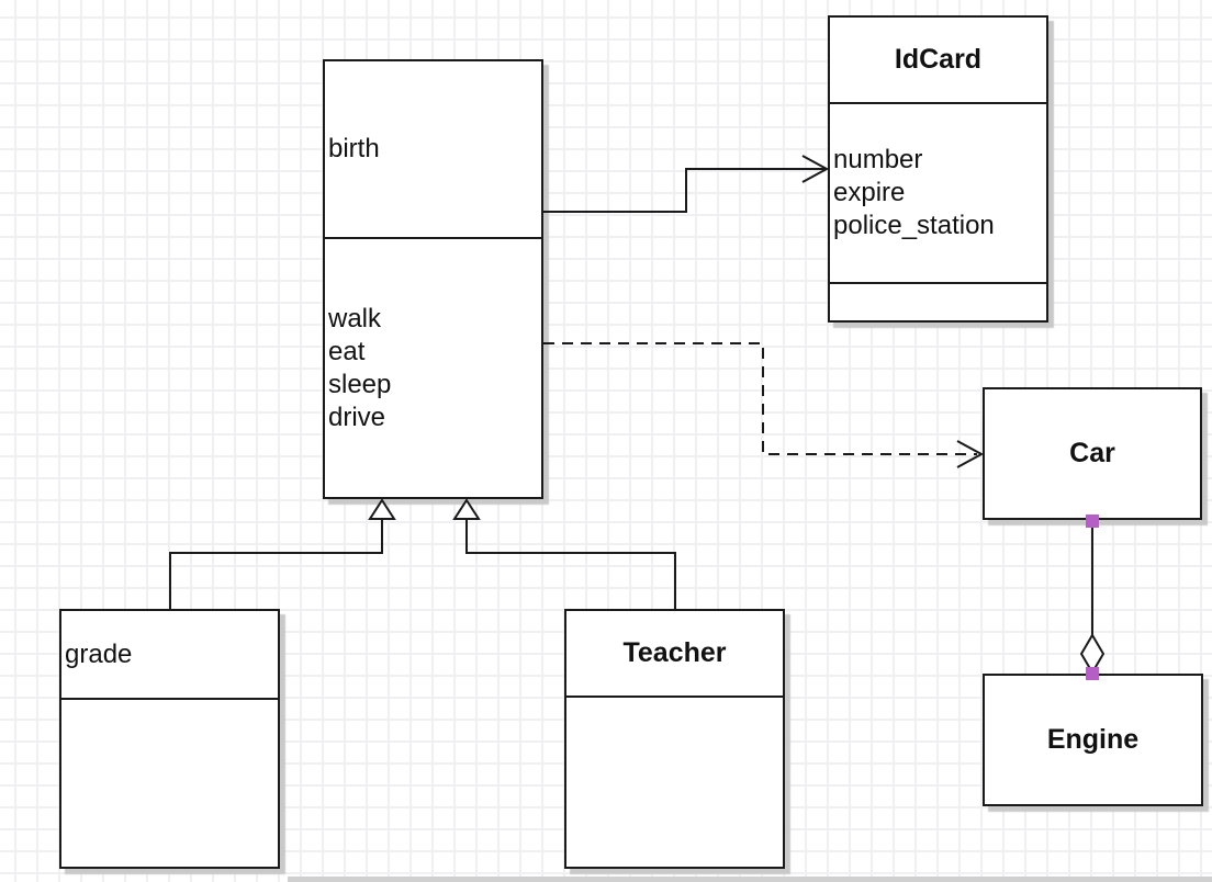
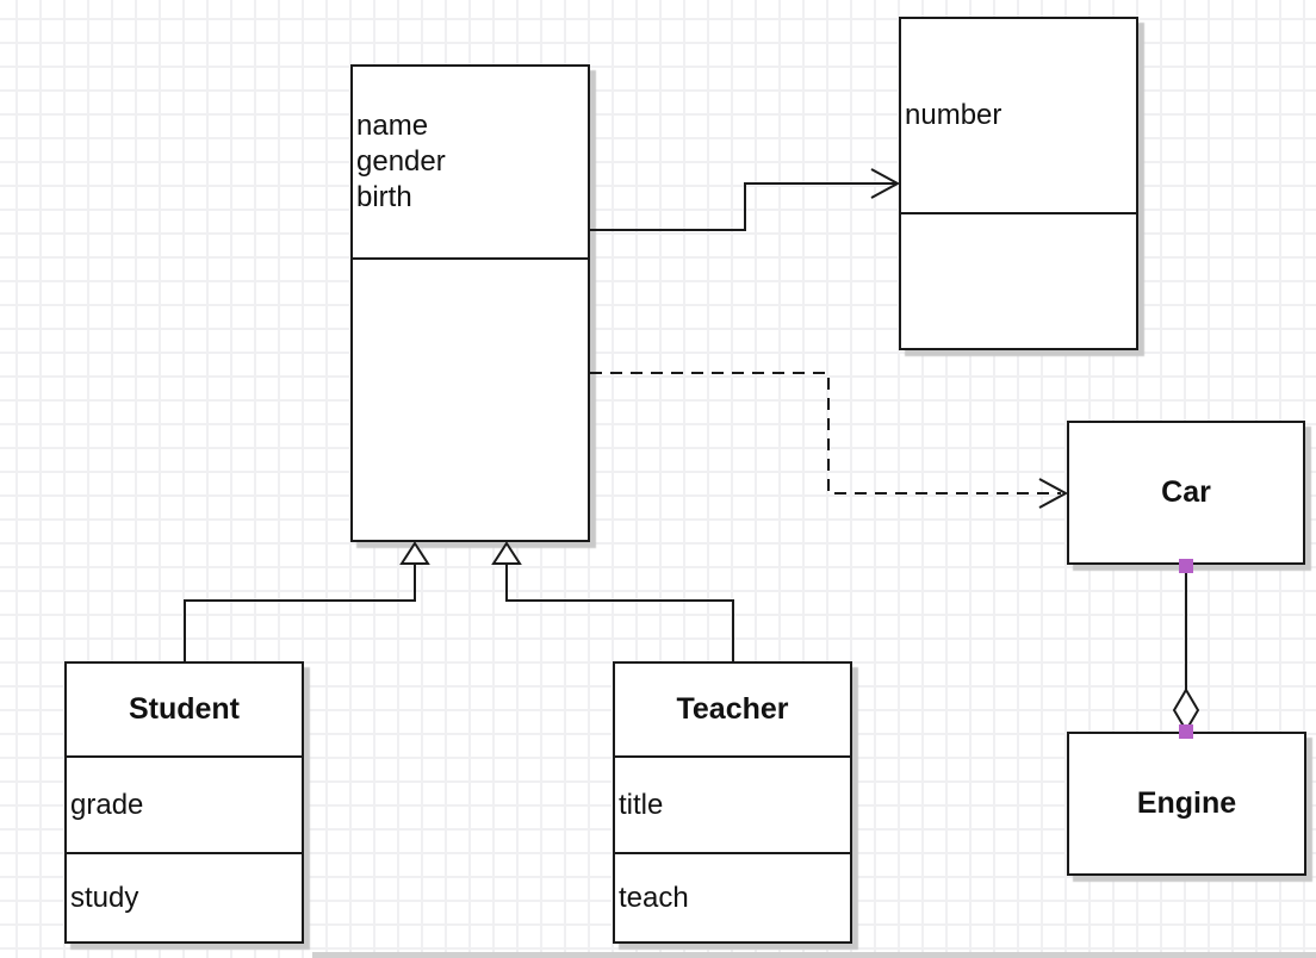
+ name
+ gender
  birth
- walk
- eat
- sleep
- drive
- IdCard
  number
- expire
- police_station
  Car
  Engine
+ Student
  grade
+ study
  Teacher
+ title
+ teach
